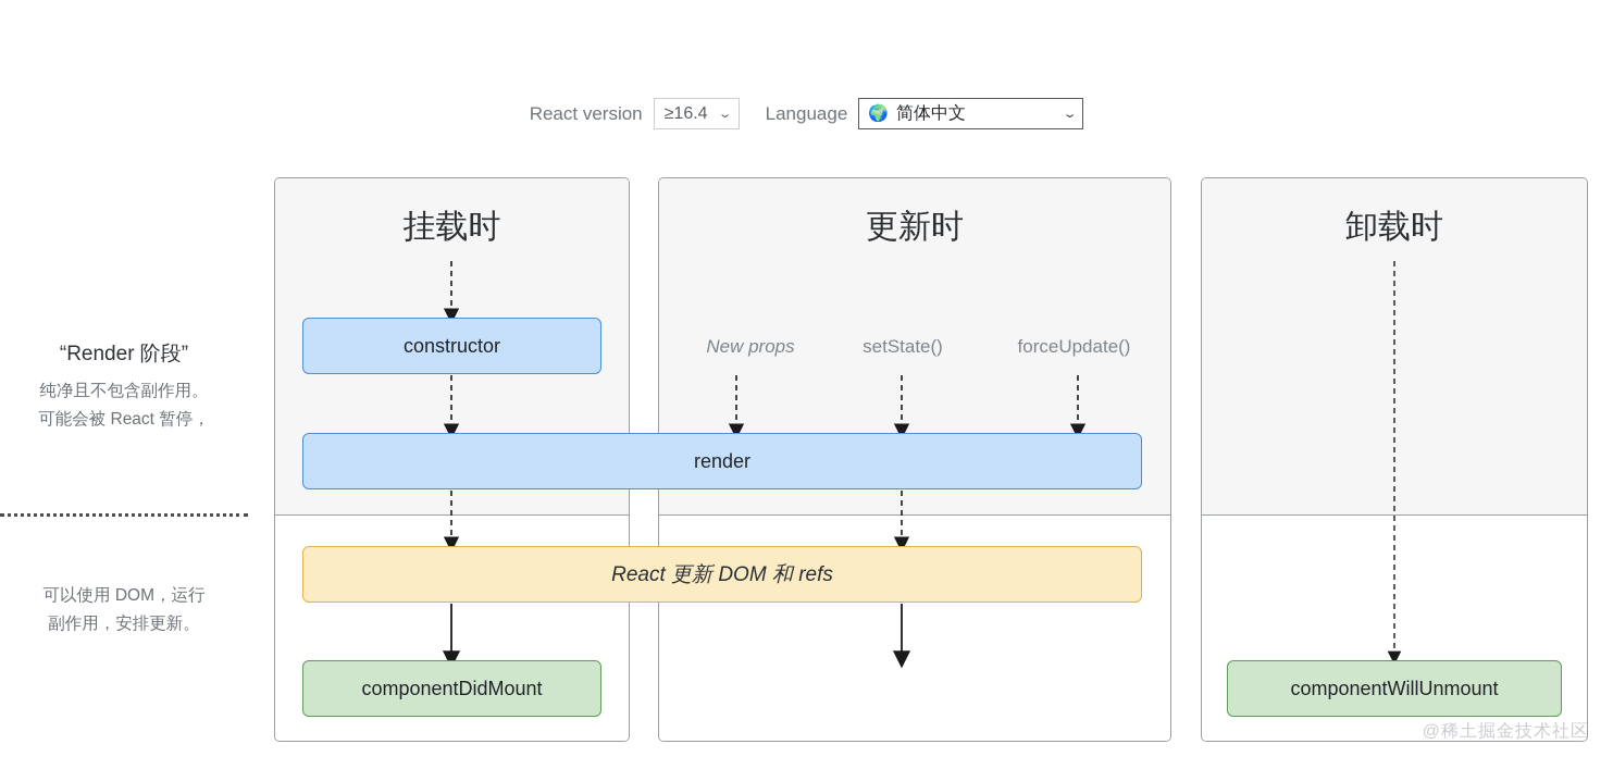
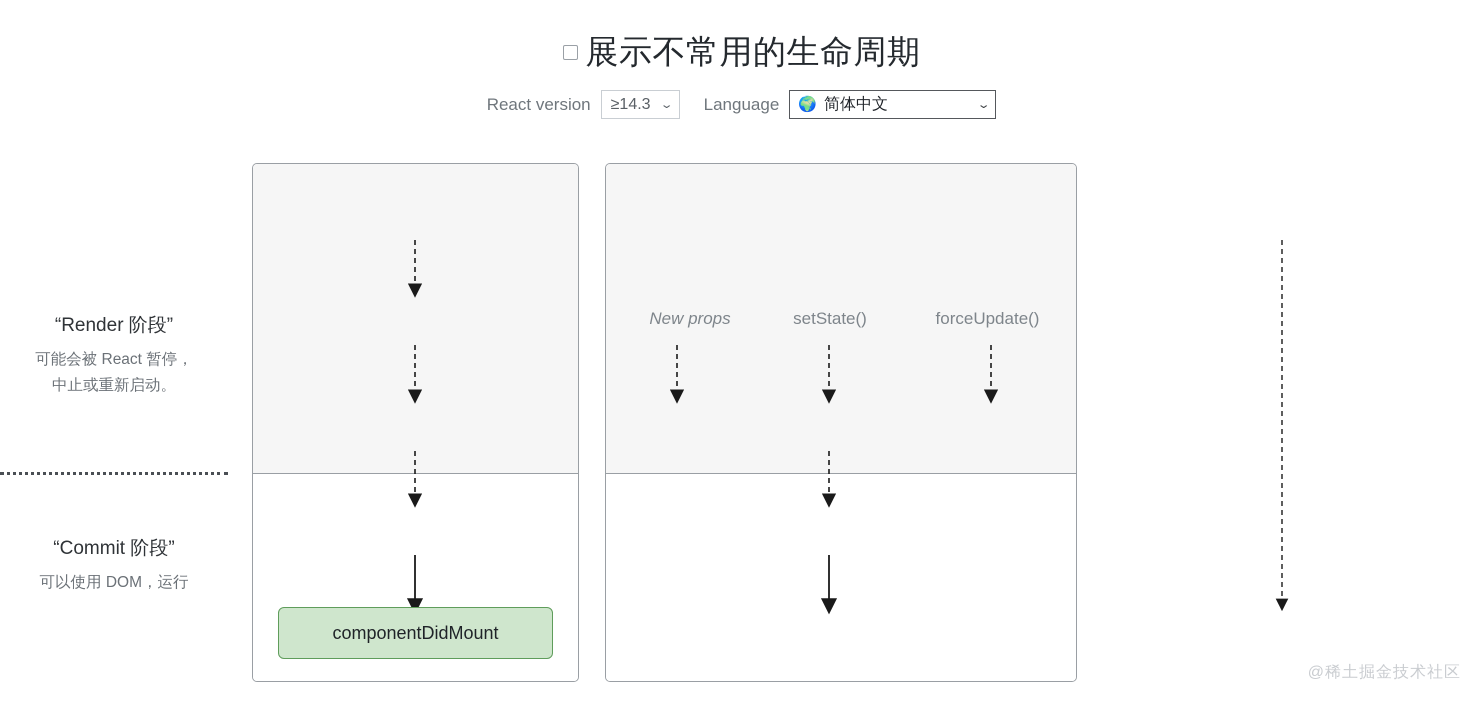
+ 展示不常用的生命周期
  React version
- ≥16.4
+ ≥14.3
  ⌄
  Language
  🌍
  简体中文
  ⌄
  “Render 阶段”
- 纯净且不包含副作用。
  可能会被 React 暂停，
+ 中止或重新启动。
+ “Commit 阶段”
  可以使用 DOM，运行
- 副作用，安排更新。
- 挂载时
- 更新时
- 卸载时
- constructor
- render
- React 更新 DOM 和 refs
  componentDidMount
- componentWillUnmount
  New props
  setState()
  forceUpdate()
  @稀土掘金技术社区
